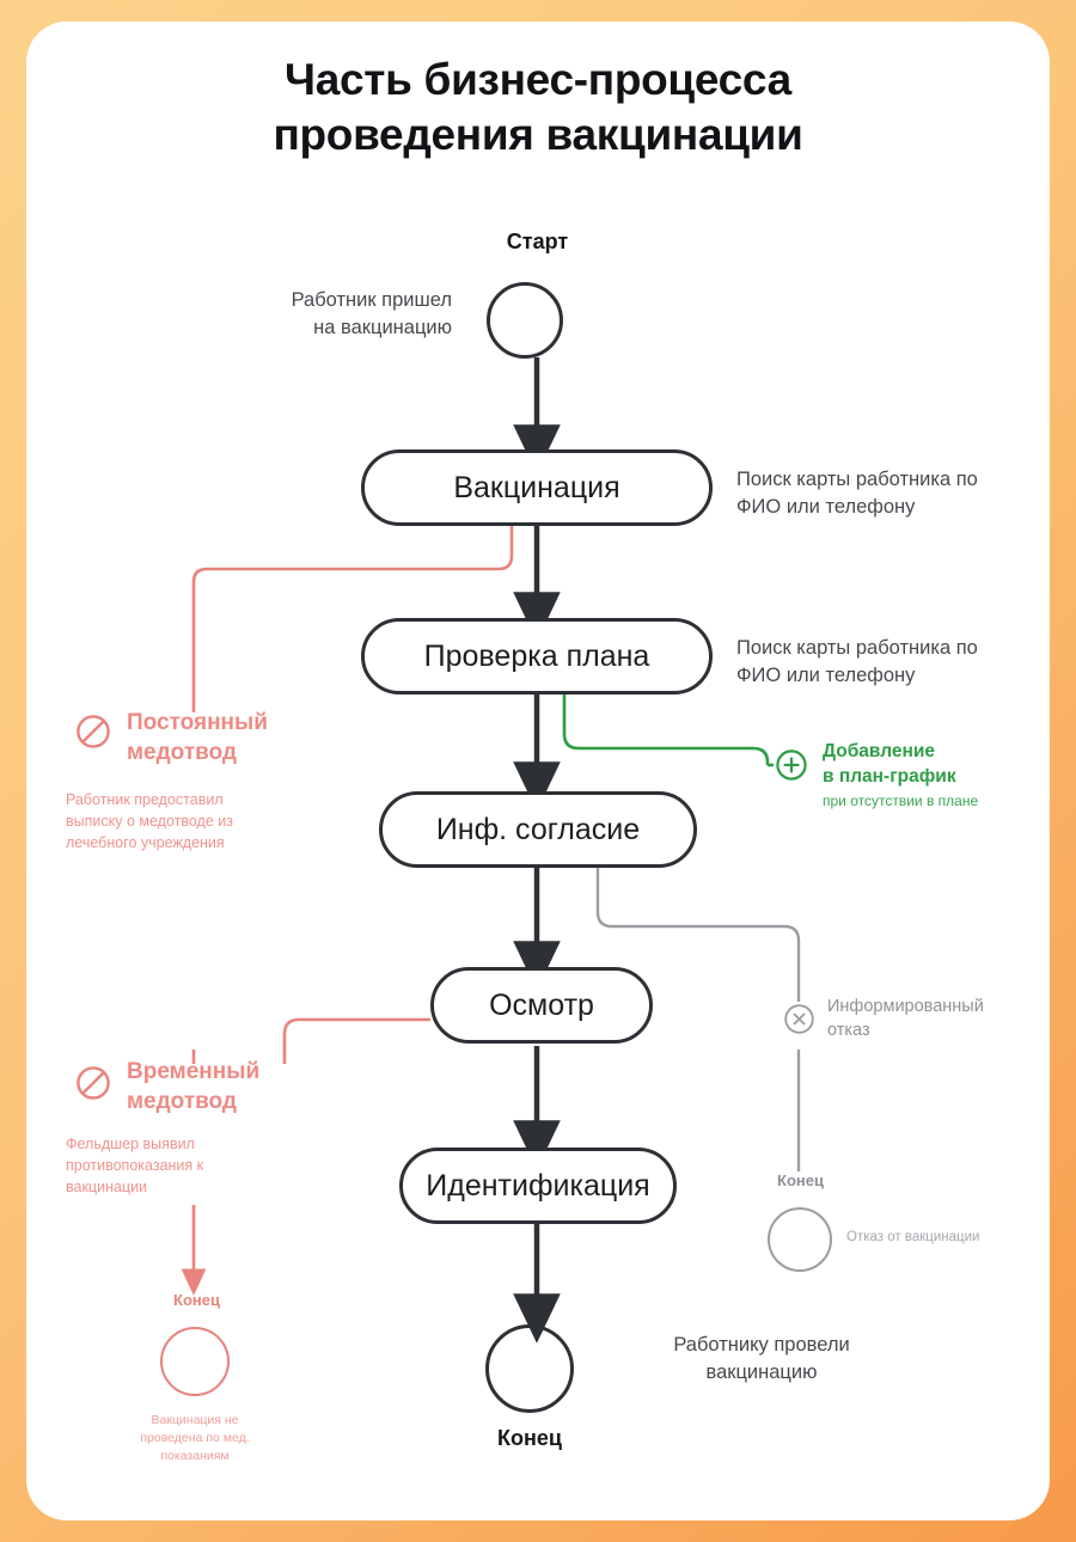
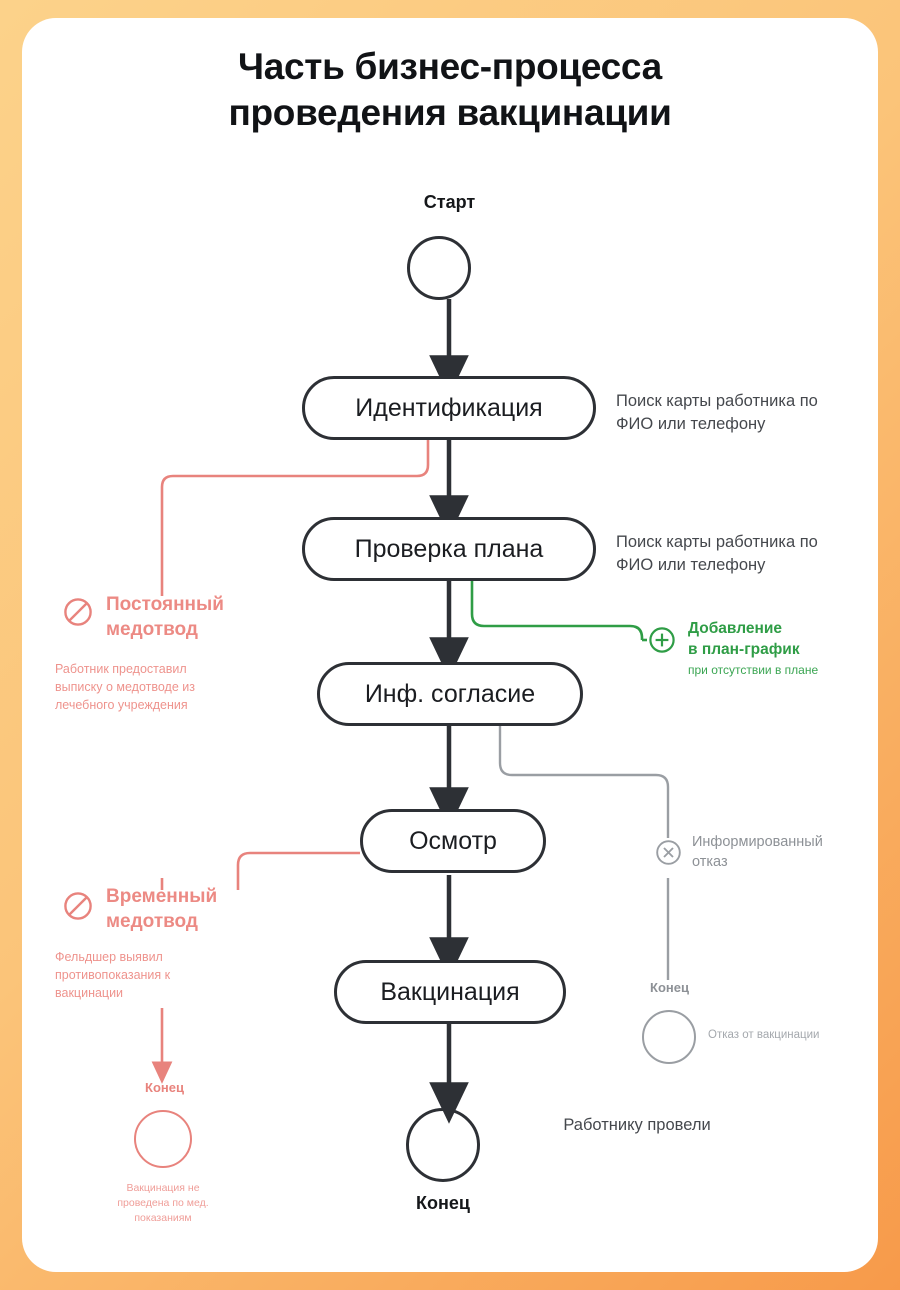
  Часть бизнес-процесса
  проведения вакцинации
  Старт
- Работник пришел
- на вакцинацию
- Вакцинация
+ Идентификация
  Поиск карты работника по
  ФИО или телефону
  Проверка плана
  Поиск карты работника по
  ФИО или телефону
  Инф. согласие
  Осмотр
- Идентификация
+ Вакцинация
  Конец
  Работнику провели
- вакцинацию
  Постоянный
  медотвод
  Работник предоставил
  выписку о медотводе из
  лечебного учреждения
  Временный
  медотвод
  Фельдшер выявил
  противопоказания к
  вакцинации
  Конец
  Вакцинация не
  проведена по мед.
  показаниям
  Добавление
  в план-график
  при отсутствии в плане
  Информированный
  отказ
  Конец
  Отказ от вакцинации
